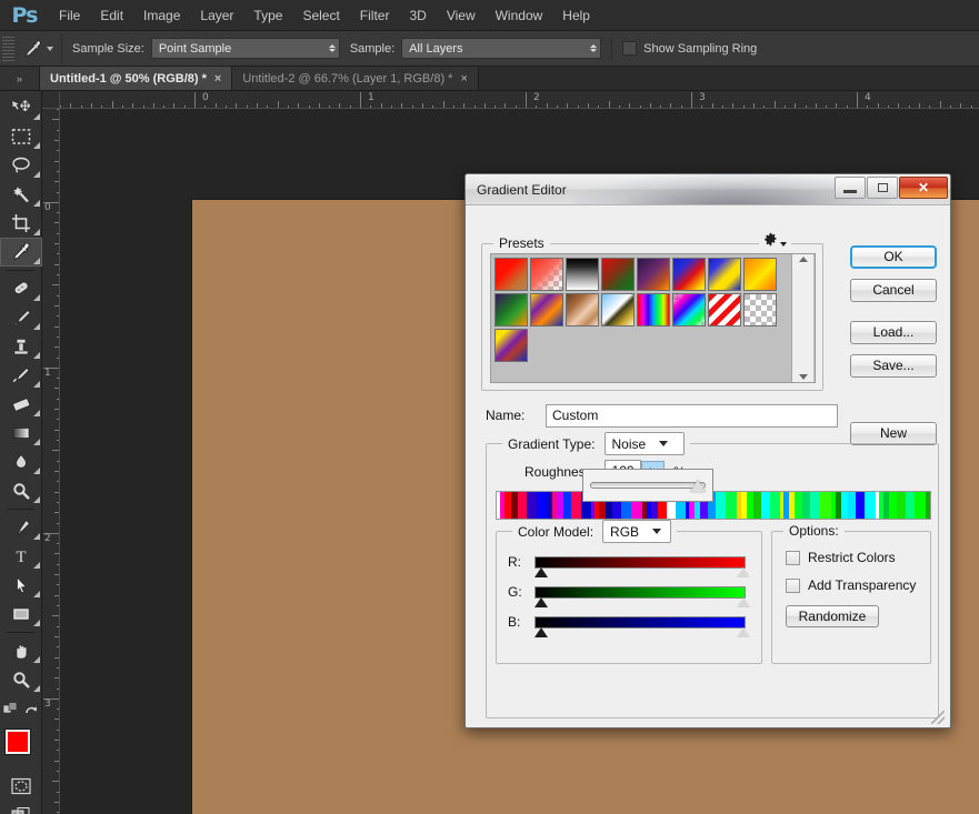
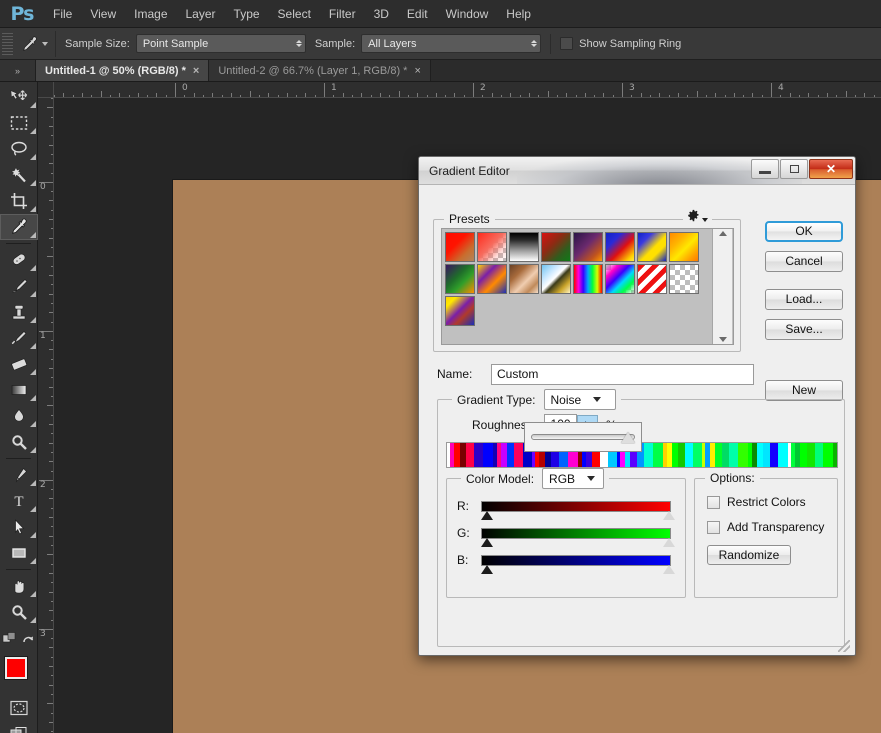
  Ps
  File
- Edit
+ View
  Image
  Layer
  Type
  Select
  Filter
  3D
- View
+ Edit
  Window
  Help
  Sample Size:
  Point Sample
  Sample:
  All Layers
  Show Sampling Ring
  »
  Untitled-1 @ 50% (RGB/8) *
  ×
  Untitled-2 @ 66.7% (Layer 1, RGB/8) *
  ×
  T
  0
  1
  2
  3
  4
  0
  1
  2
  3
  Gradient Editor
  ✕
  Presets
  OK
  Cancel
  Load...
  Save...
  New
  Name:
  Custom
  Gradient Type:
  Noise
  Roughne
  Color Model:
  RGB
  R:
  G:
  B:
  Options:
  Restrict Colors
  Add Transparency
  Randomize
